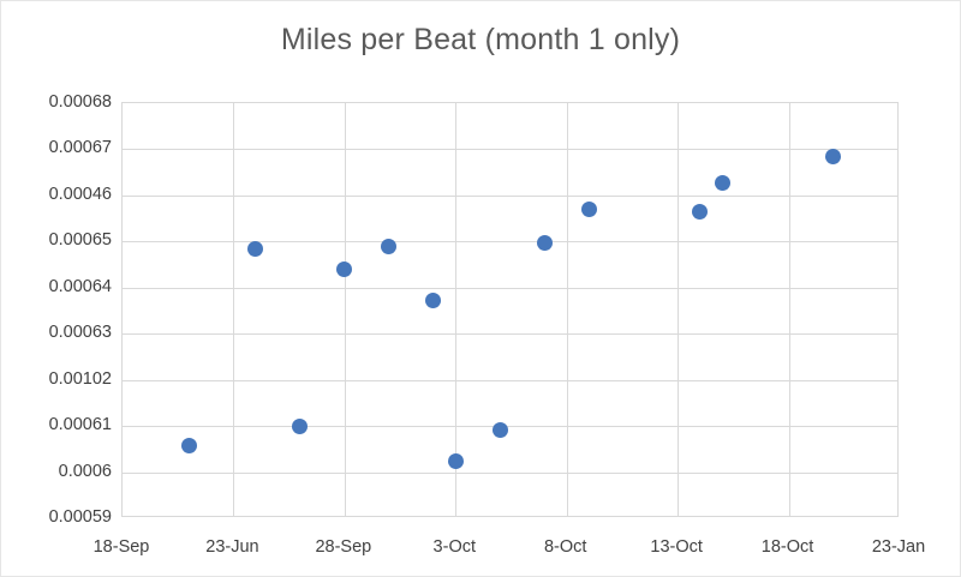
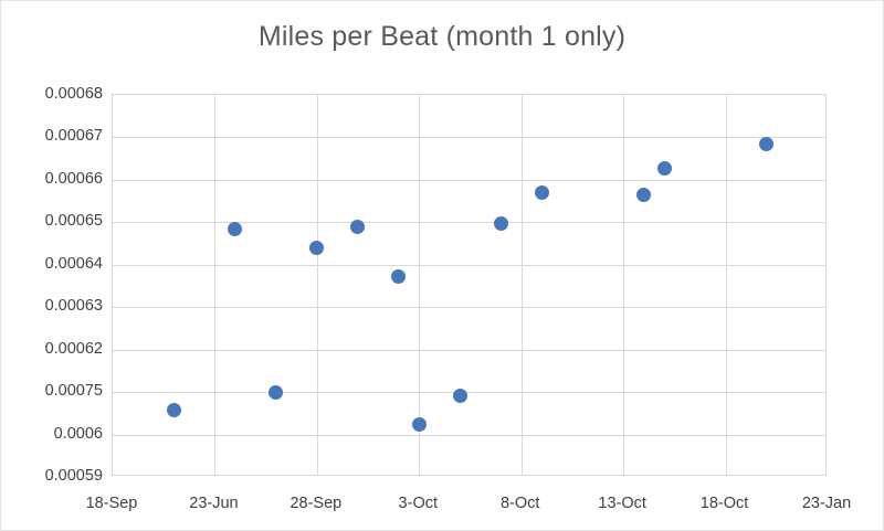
  Miles per Beat (month 1 only)
  0.00068
  0.00067
- 0.00046
+ 0.00066
  0.00065
  0.00064
  0.00063
- 0.00102
+ 0.00062
- 0.00061
+ 0.00075
  0.0006
  0.00059
  18-Sep
  23-Jun
  28-Sep
  3-Oct
  8-Oct
  13-Oct
  18-Oct
  23-Jan
